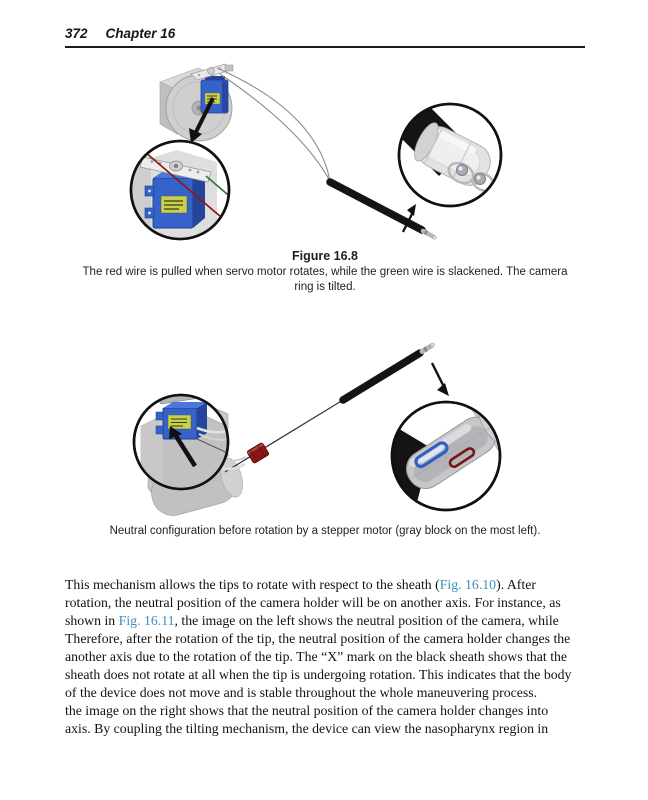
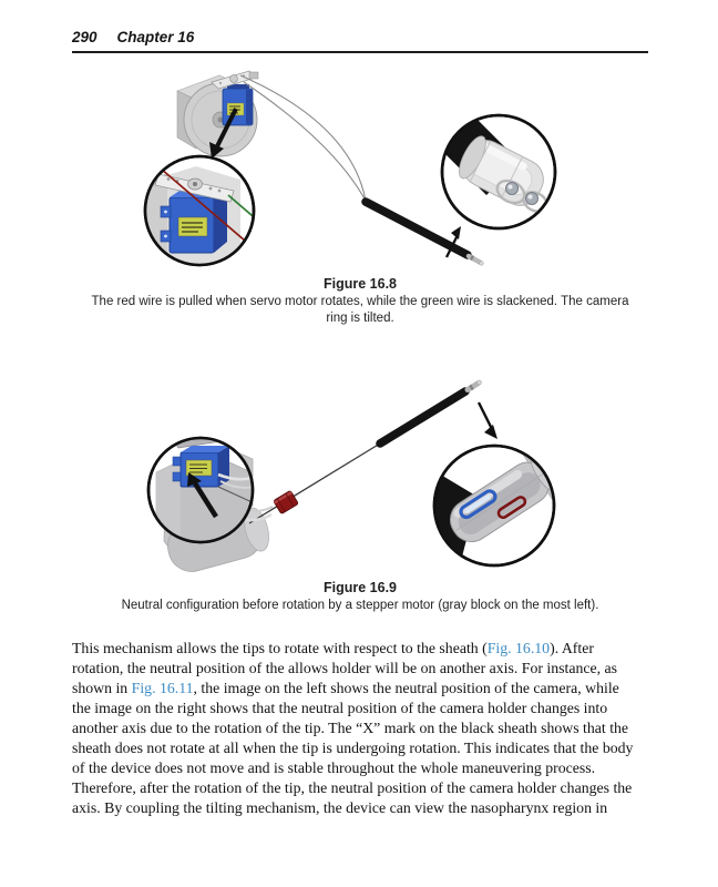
- 372
+ 290
  Chapter 16
  Figure 16.8
  The red wire is pulled when servo motor rotates, while the green wire is slackened. The camera
  ring is tilted.
+ Figure 16.9
  Neutral configuration before rotation by a stepper motor (gray block on the most left).
  This mechanism allows the tips to rotate with respect to the sheath (Fig. 16.10). After
- rotation, the neutral position of the camera holder will be on another axis. For instance, as
+ rotation, the neutral position of the allows holder will be on another axis. For instance, as
  shown in Fig. 16.11, the image on the left shows the neutral position of the camera, while
- Therefore, after the rotation of the tip, the neutral position of the camera holder changes the
+ the image on the right shows that the neutral position of the camera holder changes into
  another axis due to the rotation of the tip. The “X” mark on the black sheath shows that the
  sheath does not rotate at all when the tip is undergoing rotation. This indicates that the body
  of the device does not move and is stable throughout the whole maneuvering process.
- the image on the right shows that the neutral position of the camera holder changes into
+ Therefore, after the rotation of the tip, the neutral position of the camera holder changes the
  axis. By coupling the tilting mechanism, the device can view the nasopharynx region in
